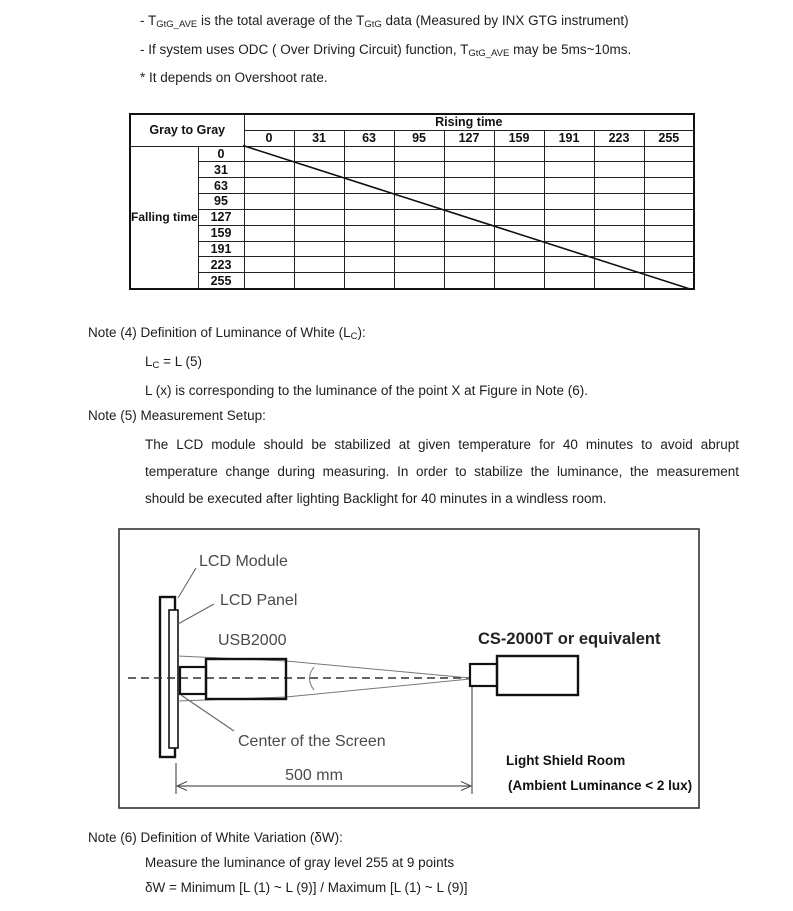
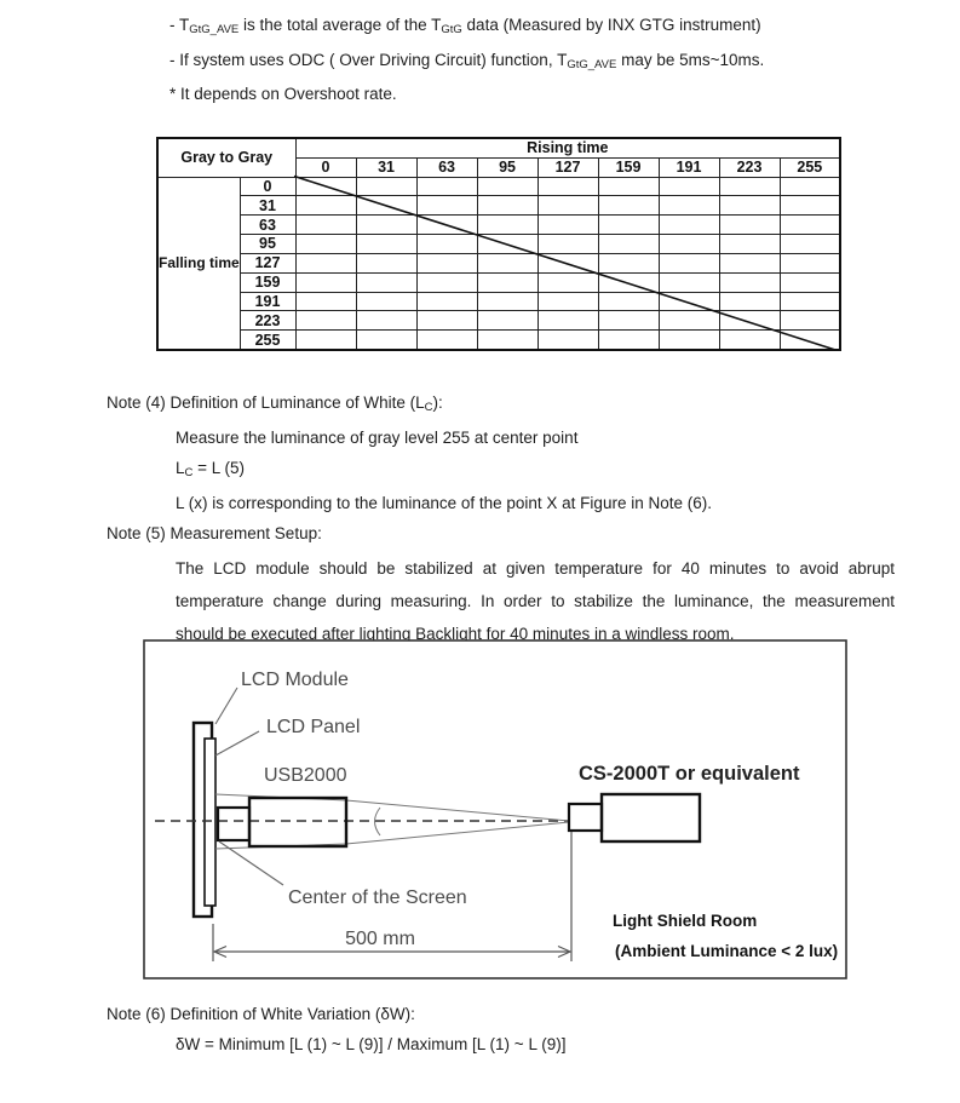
  - TGtG_AVE is the total average of the TGtG data (Measured by INX GTG instrument)
  - If system uses ODC ( Over Driving Circuit) function, TGtG_AVE may be 5ms~10ms.
  * It depends on Overshoot rate.
  Gray to Gray	Rising time
  0	31	63	95	127	159	191	223	255
  Falling time	0
  31
  63
  95
  127
  159
  191
  223
  255
  Note (4) Definition of Luminance of White (LC):
+ Measure the luminance of gray level 255 at center point
  LC = L (5)
  L (x) is corresponding to the luminance of the point X at Figure in Note (6).
  Note (5) Measurement Setup:
  The LCD module should be stabilized at given temperature for 40 minutes to avoid abrupt temperature change during measuring. In order to stabilize the luminance, the measurement should be executed after lighting Backlight for 40 minutes in a windless room.
  LCD Module
  LCD Panel
  USB2000
  CS-2000T or equivalent
  Center of the Screen
  500 mm
  Light Shield Room
  (Ambient Luminance < 2 lux)
  Note (6) Definition of White Variation (δW):
- Measure the luminance of gray level 255 at 9 points
  δW = Minimum [L (1) ~ L (9)] / Maximum [L (1) ~ L (9)]
